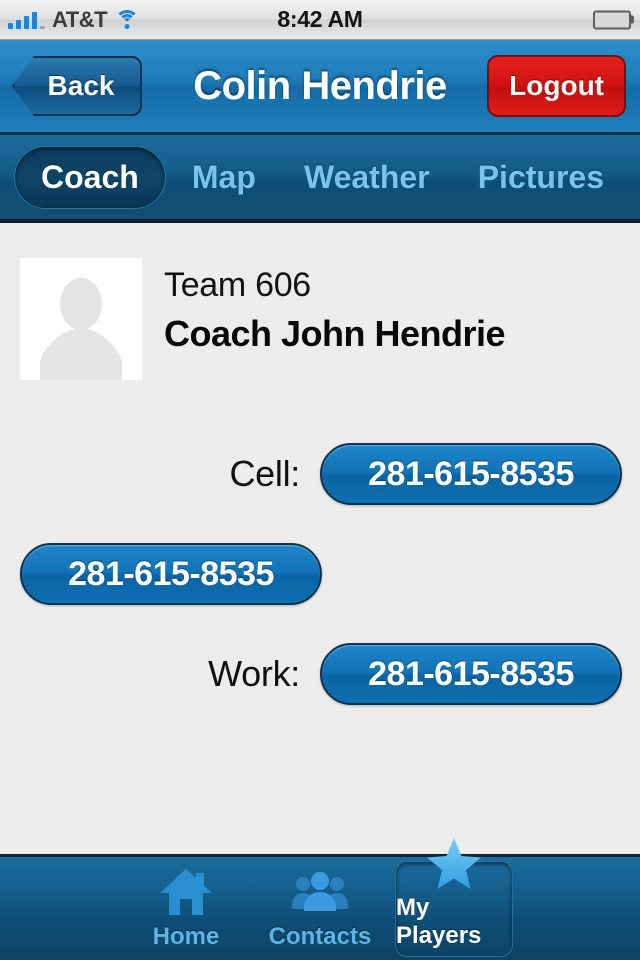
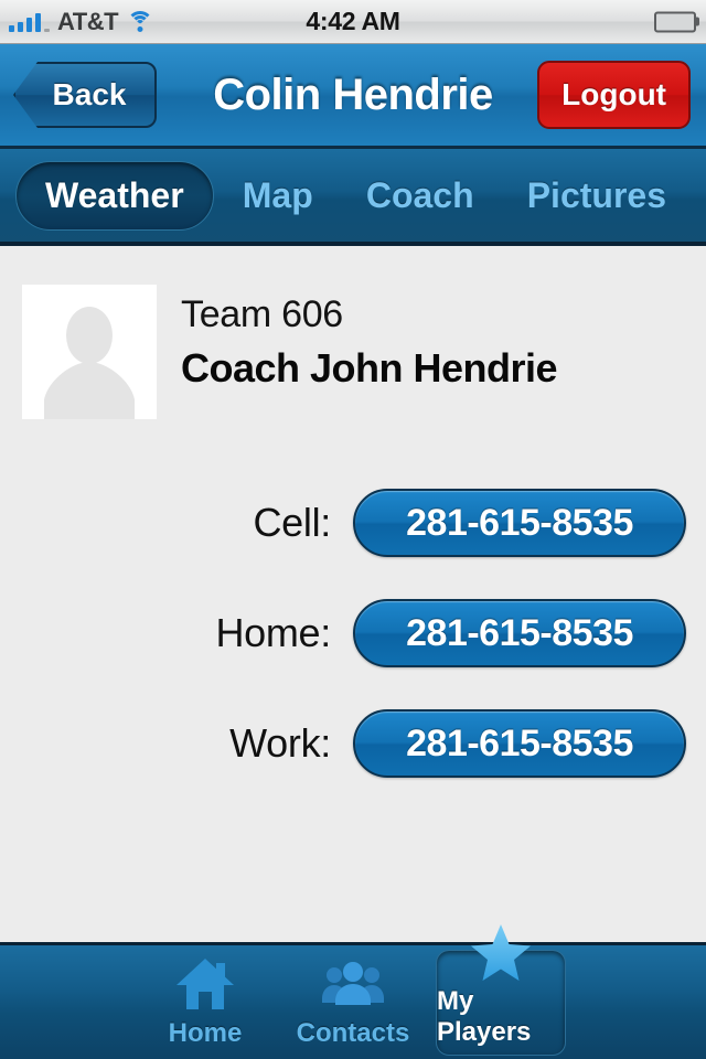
  AT&T
- 8:42 AM
+ 4:42 AM
  Back
  Colin Hendrie
  Logout
- Coach
+ Weather
  Map
- Weather
+ Coach
  Pictures
  Team 606
  Coach John Hendrie
  Cell:
  281-615-8535
+ Home:
  281-615-8535
  Work:
  281-615-8535
  Home
  Contacts
  My Players
